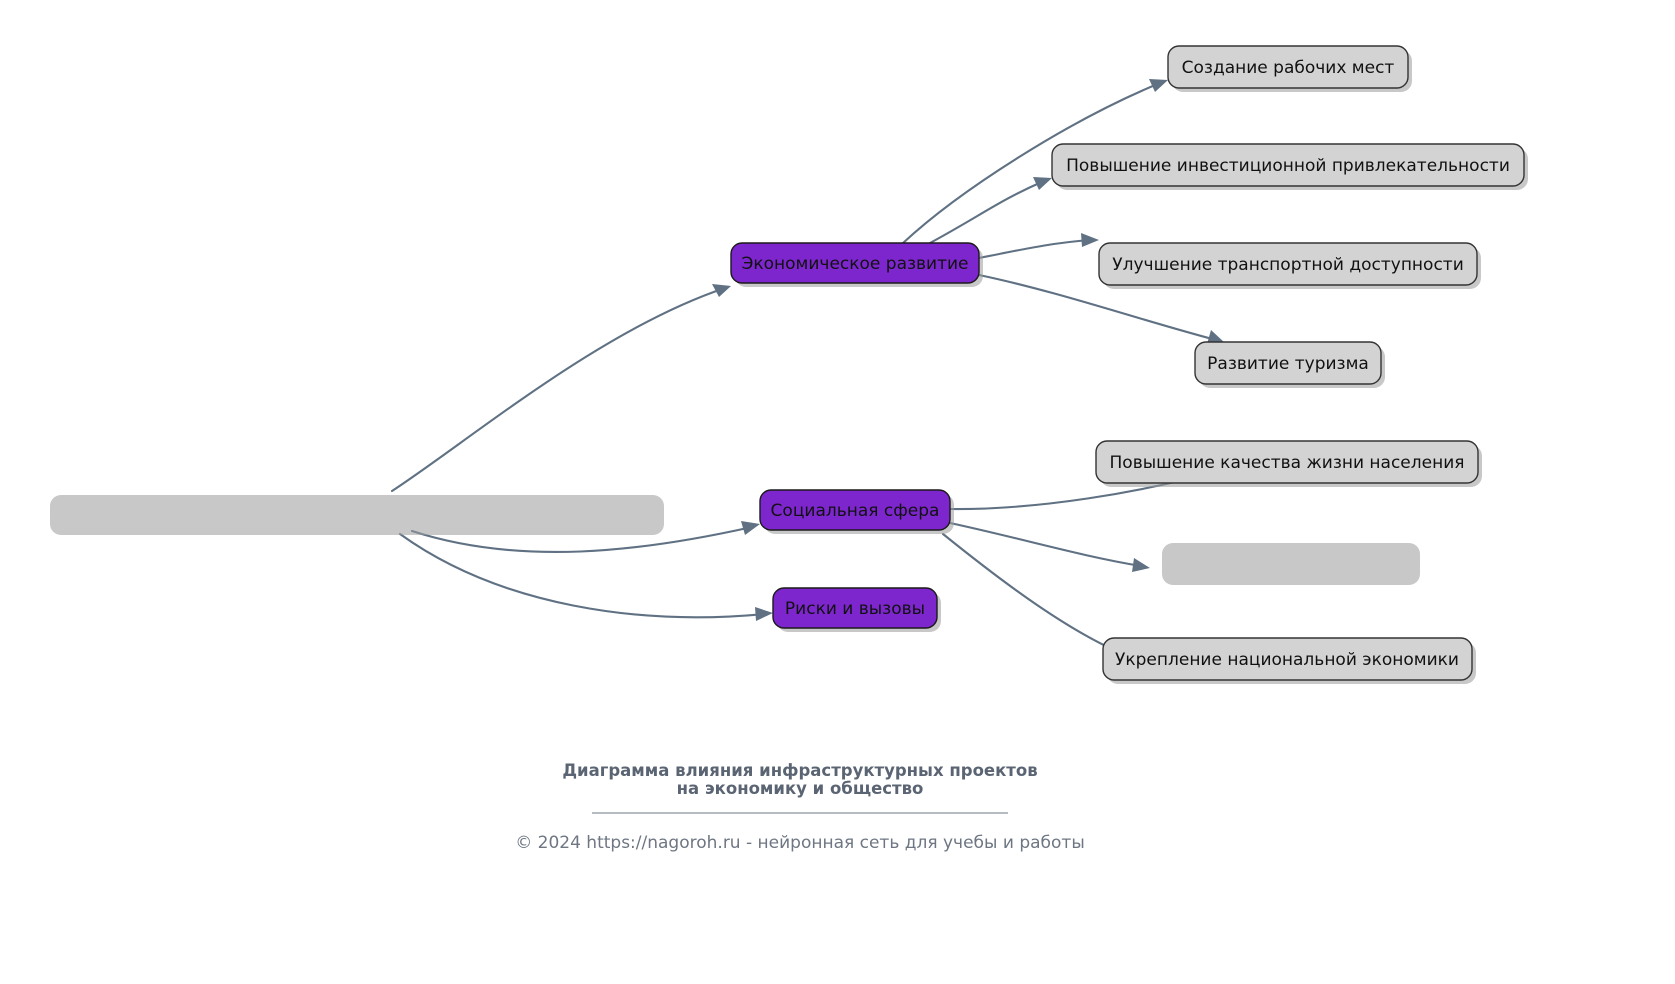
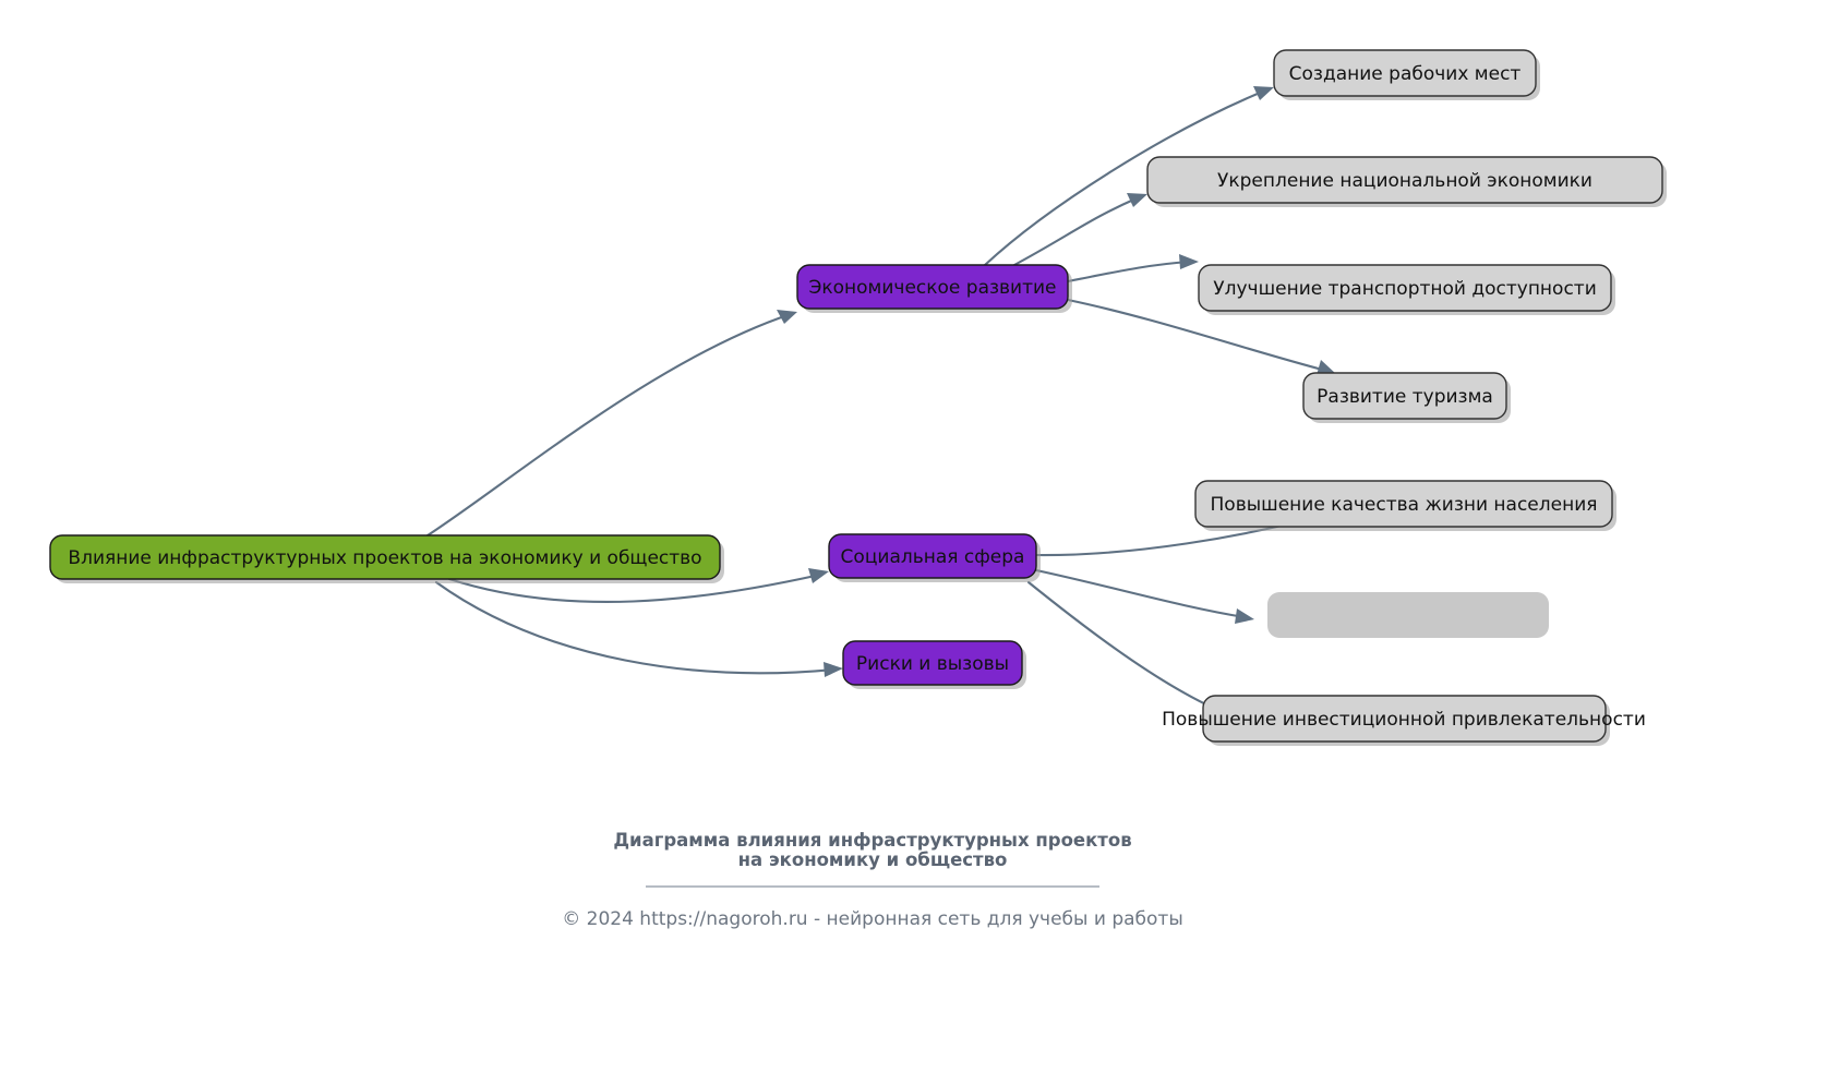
+ Влияние инфраструктурных проектов на экономику и общество
  Экономическое развитие
  Социальная сфера
  Риски и вызовы
  Создание рабочих мест
- Повышение инвестиционной привлекательности
+ Укрепление национальной экономики
  Улучшение транспортной доступности
  Развитие туризма
  Повышение качества жизни населения
- Укрепление национальной экономики
+ Повышение инвестиционной привлекательности
  Диаграмма влияния инфраструктурных проектов
  на экономику и общество
  © 2024 https://nagoroh.ru - нейронная сеть для учебы и работы
